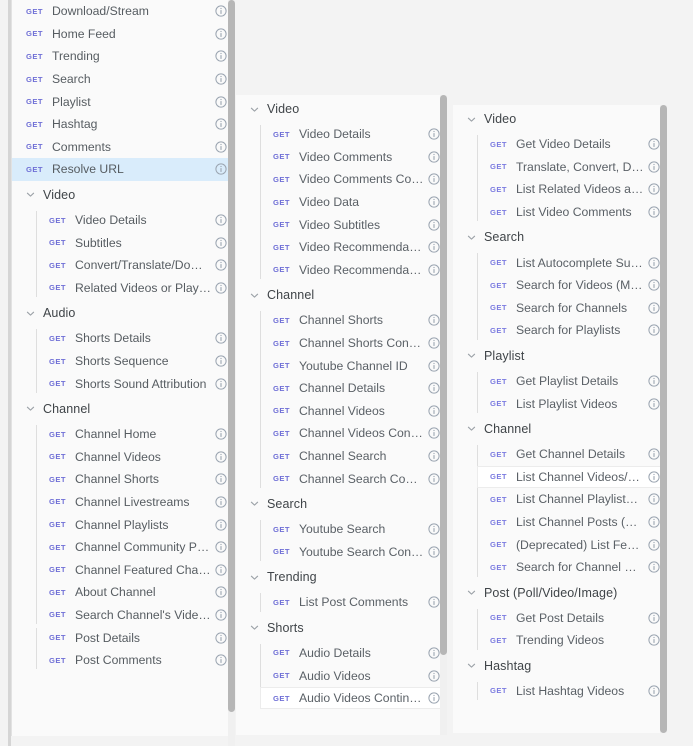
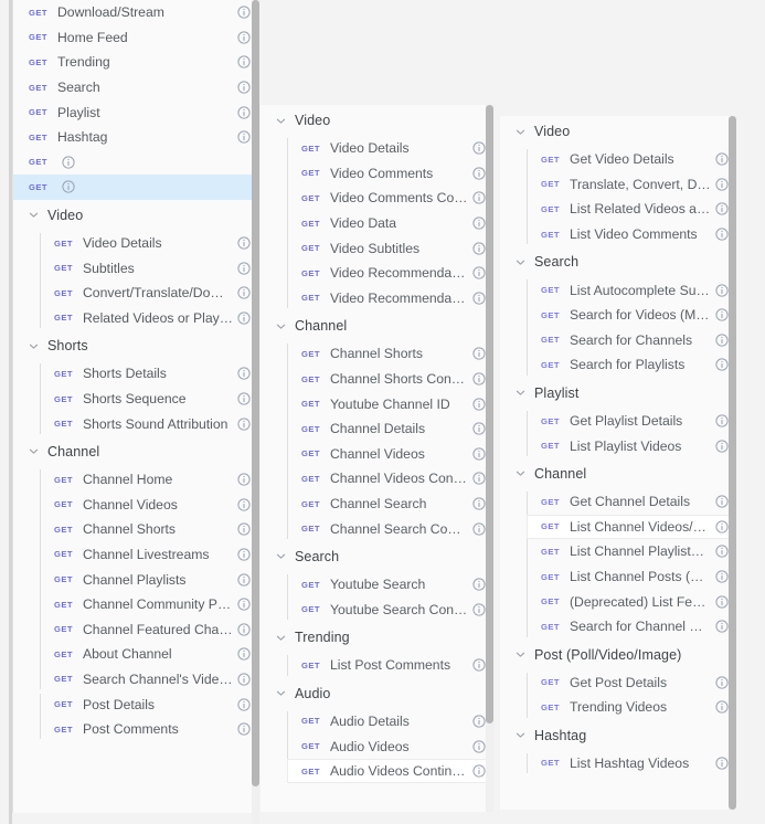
  GET
  Download/Stream
  GET
  Home Feed
  GET
  Trending
  GET
  Search
  GET
  Playlist
  GET
  Hashtag
  GET
- Comments
  GET
- Resolve URL
  Video
  GET
  Video Details
  GET
  Subtitles
  GET
  Convert/Translate/Downl
  GET
  Related Videos or Playlis
- Audio
+ Shorts
  GET
  Shorts Details
  GET
  Shorts Sequence
  GET
  Shorts Sound Attribution
  Channel
  GET
  Channel Home
  GET
  Channel Videos
  GET
  Channel Shorts
  GET
  Channel Livestreams
  GET
  Channel Playlists
  GET
  Channel Community Pos
  GET
  Channel Featured Chann
  GET
  About Channel
  GET
  Search Channel's Videos
  GET
  Post Details
  GET
  Post Comments
  Video
  GET
  Video Details
  GET
  Video Comments
  GET
  Video Comments Conti
  GET
  Video Data
  GET
  Video Subtitles
  GET
  Video Recommendatio
  GET
  Channel
  GET
  Channel Shorts
  GET
  Channel Shorts Contin
  GET
  Youtube Channel ID
  GET
  Channel Details
  GET
  Channel Videos
  GET
  Channel Videos Contin
  GET
  Channel Search
  GET
  Channel Search Contin
  Search
  GET
  Youtube Search
  GET
  Youtube Search Contin
  Trending
  GET
  List Post Comments
- Shorts
+ Audio
  GET
  Audio Details
  GET
  Audio Videos
  GET
  Audio Videos Continua
  Video
  GET
  Get Video Details
  GET
  Translate, Convert, Dow
  GET
  GET
  List Video Comments
  Search
  GET
  List Autocomplete Sugg
  GET
  Search for Videos (Mov
  GET
  Search for Channels
  GET
  Search for Playlists
  Playlist
  GET
  Get Playlist Details
  GET
  List Playlist Videos
  Channel
  GET
  Get Channel Details
  GET
  GET
  List Channel Playlists/R
  GET
  GET
  (Deprecated) List Featu
  GET
  Search for Channel Vid
  Post (Poll/Video/Image)
  GET
  Get Post Details
  GET
  Trending Videos
  Hashtag
  GET
  List Hashtag Videos
